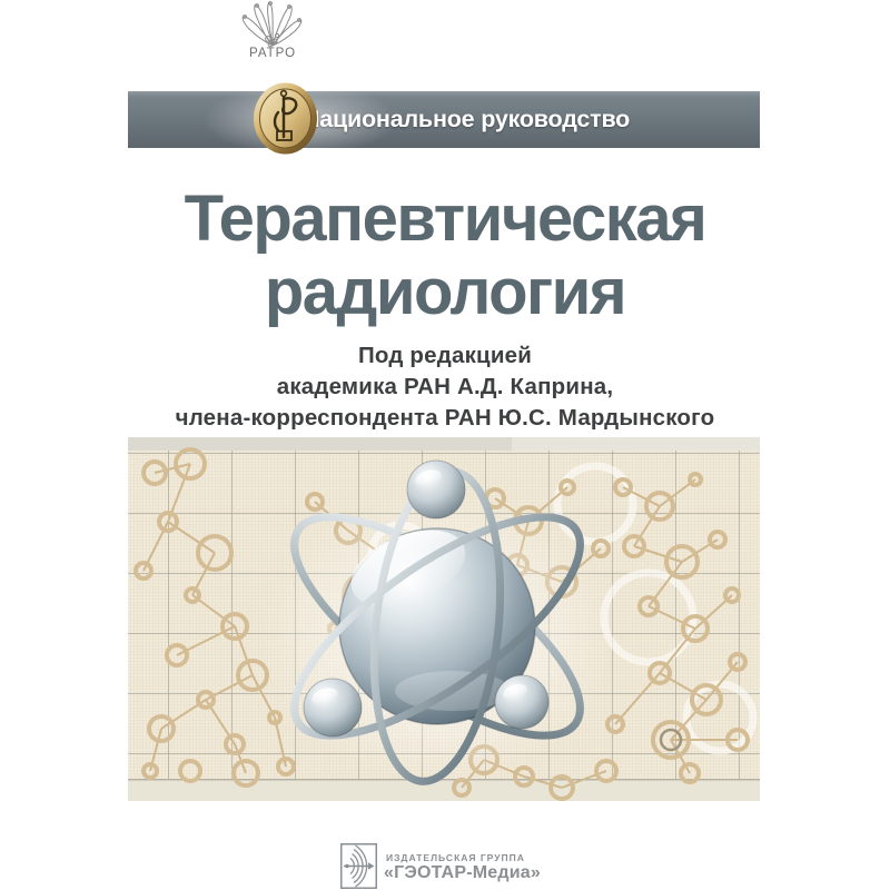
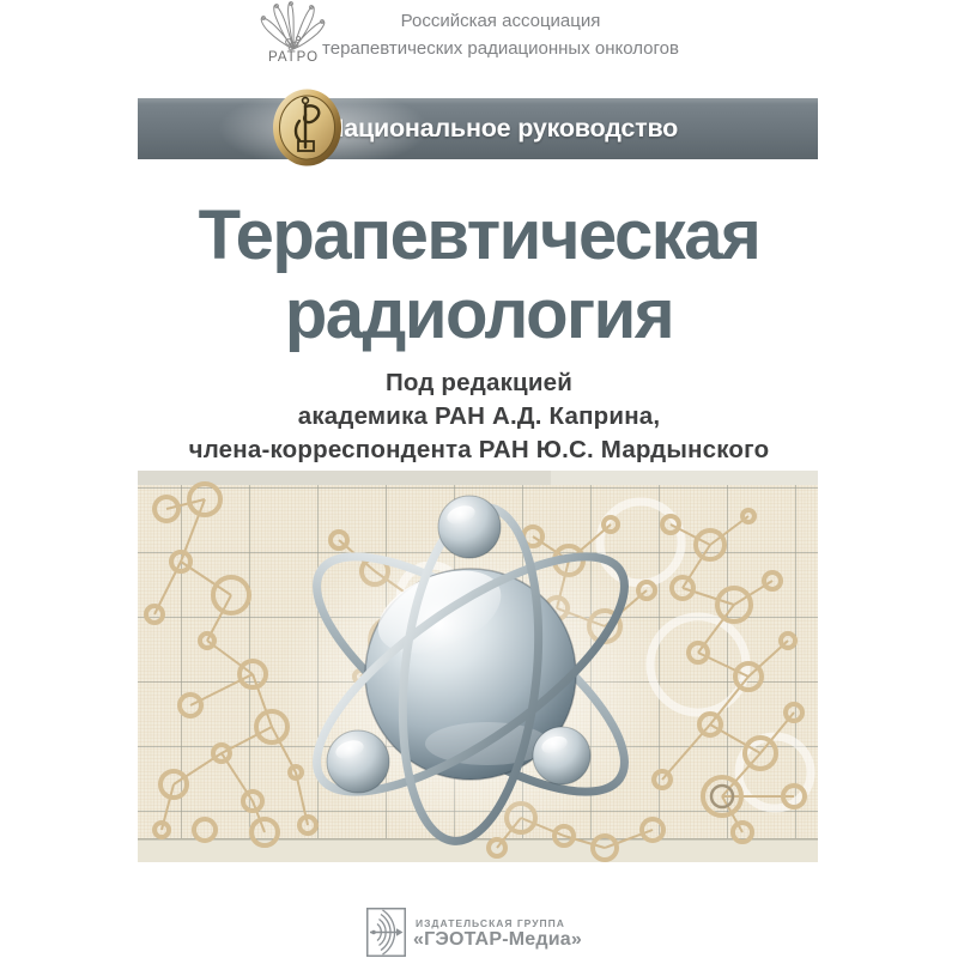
  РАТРО
+ Российская ассоциация
+ терапевтических радиационных онкологов
  ациональное руководство
  Терапевтическая
  радиология
  Под редакцией
  академика РАН А.Д. Каприна,
  члена-корреспондента РАН Ю.С. Мардынского
  ИЗДАТЕЛЬСКАЯ ГРУППА
  «ГЭОТАР-Медиа»
